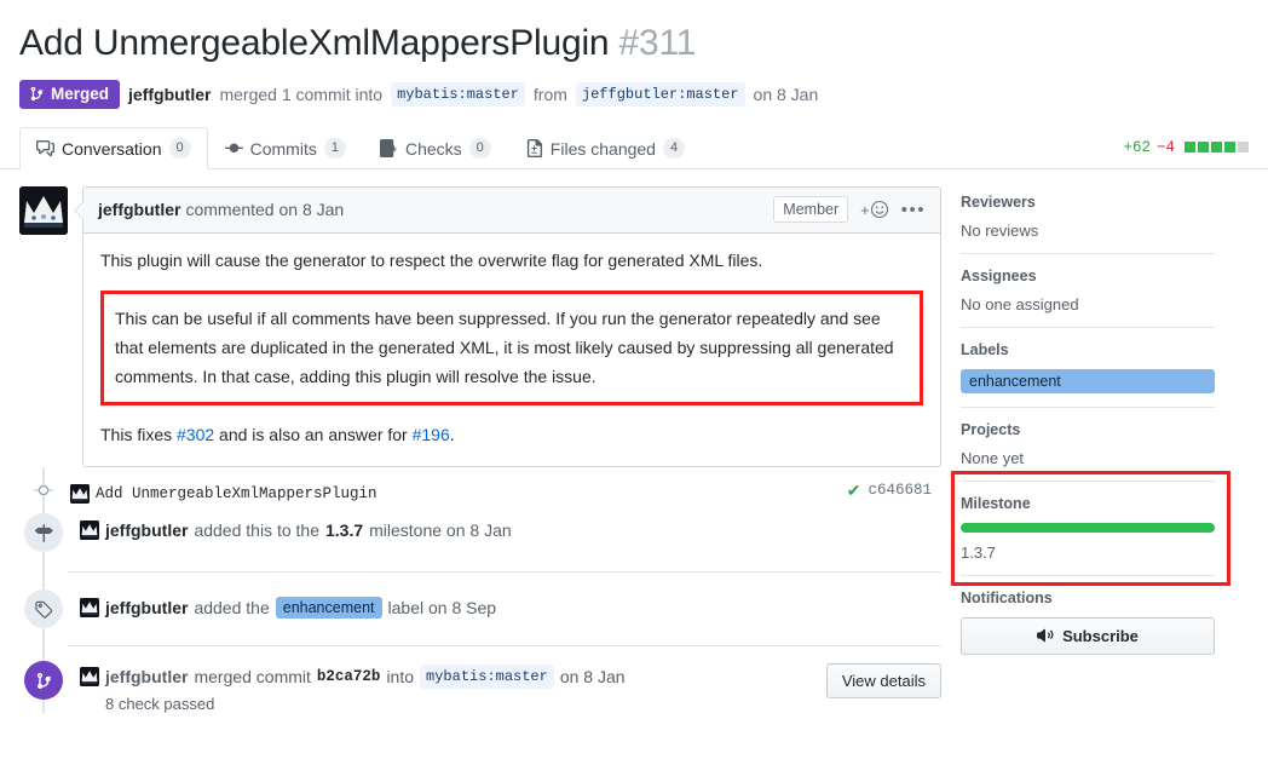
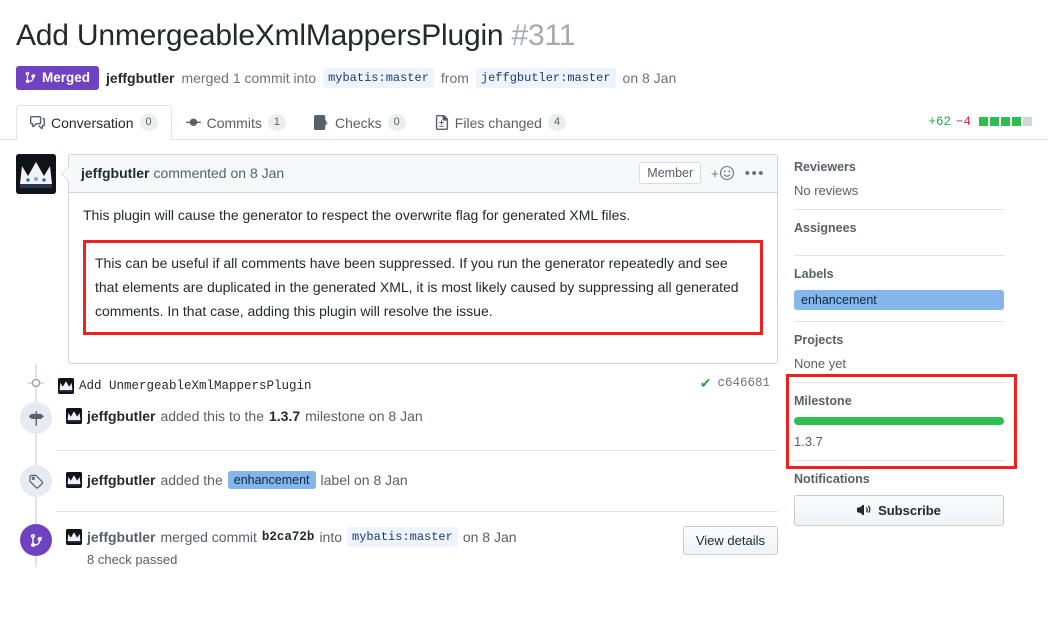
  Add UnmergeableXmlMappersPlugin #311
  Merged
  jeffgbutler
  merged 1 commit into
  mybatis:master
  from
  jeffgbutler:master
  on 8 Jan
  Conversation
  0
  Commits
  1
  Checks
  0
  Files changed
  4
  +62
  −4
  jeffgbutler
  commented on 8 Jan
  Member
  +
  •••
  This plugin will cause the generator to respect the overwrite flag for generated XML files.
  This can be useful if all comments have been suppressed. If you run the generator repeatedly and see that elements are duplicated in the generated XML, it is most likely caused by suppressing all generated comments. In that case, adding this plugin will resolve the issue.
- This fixes #302 and is also an answer for #196.
  Add UnmergeableXmlMappersPlugin
  ✔
  c646681
  jeffgbutler
  added this to the
  1.3.7
  milestone on 8 Jan
  jeffgbutler
  added the
  enhancement
- label on 8 Sep
+ label on 8 Jan
  jeffgbutler
  merged commit
  b2ca72b
  into
  mybatis:master
  on 8 Jan
  8 check passed
  View details
  Reviewers
  No reviews
  Assignees
- No one assigned
  Labels
  enhancement
  Projects
  None yet
  Milestone
  1.3.7
  Notifications
  Subscribe
